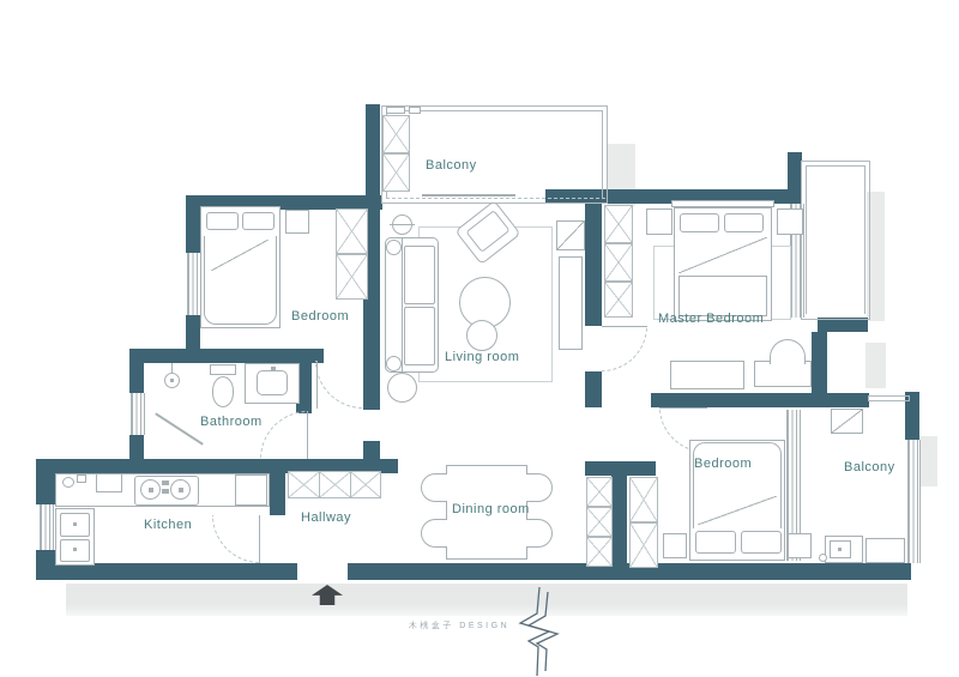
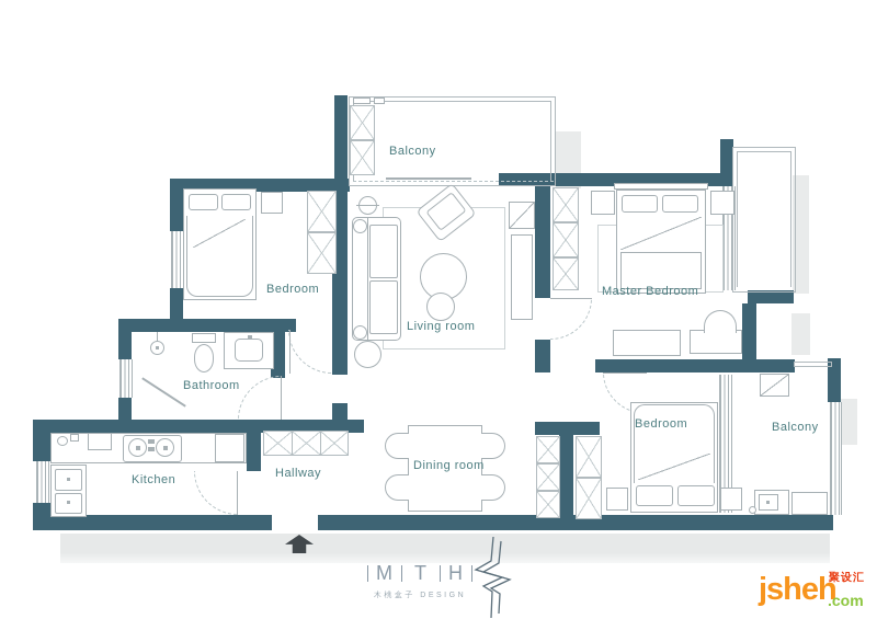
  Balcony
  Bedroom
  Living room
  Master Bedroom
  Bathroom
  Kitchen
  Hallway
  Dining room
  Bedroom
  Balcony
+ M
+ T
+ H
+ jsheh
+ 聚设汇
+ .com
